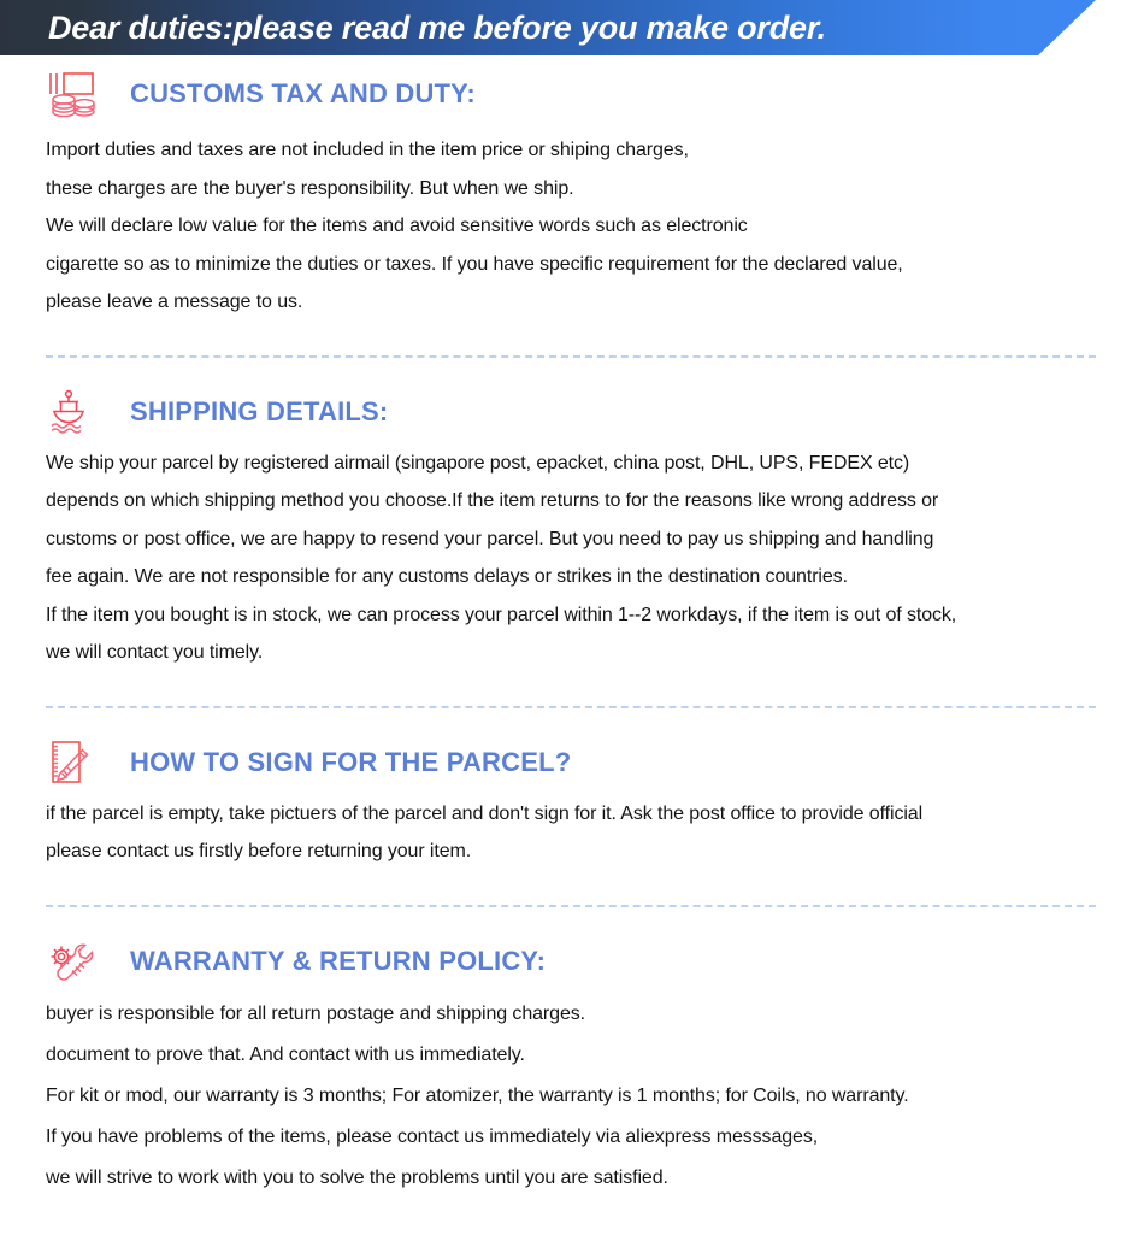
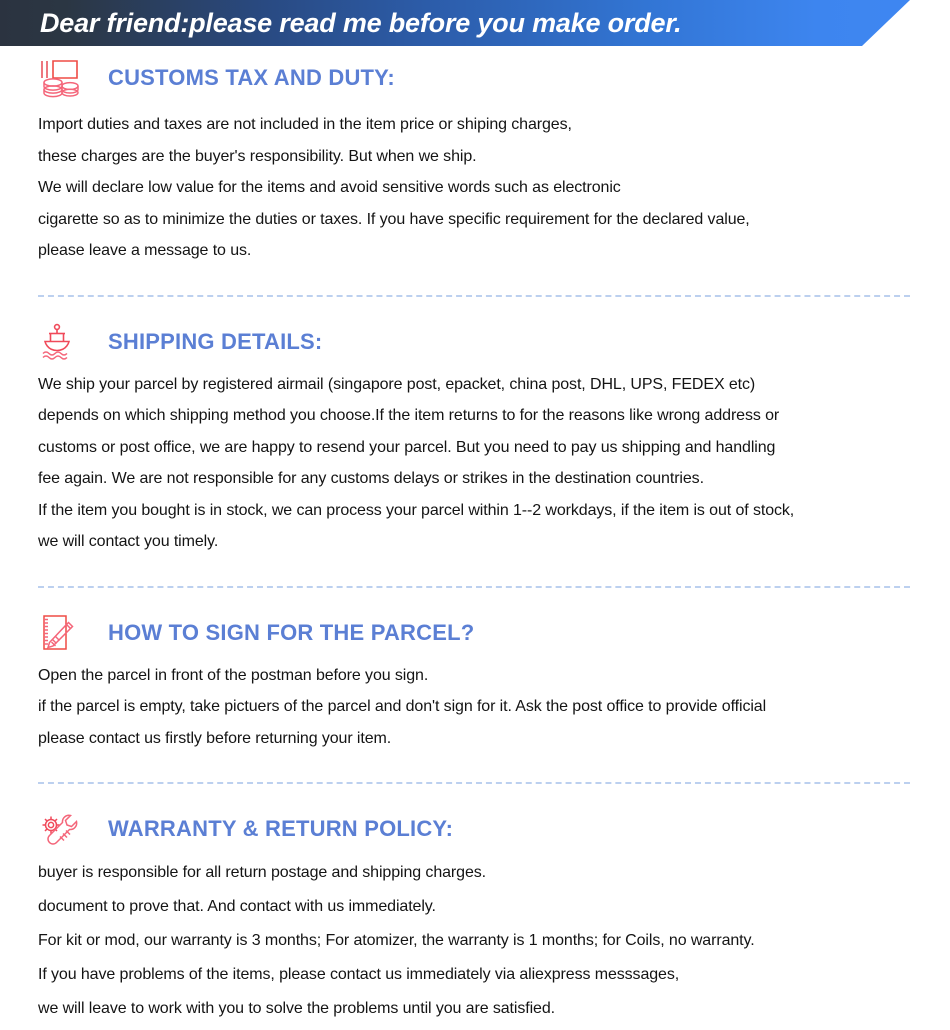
- Dear duties:please read me before you make order.
+ Dear friend:please read me before you make order.
  CUSTOMS TAX AND DUTY:
  Import duties and taxes are not included in the item price or shiping charges,
  these charges are the buyer's responsibility. But when we ship.
  We will declare low value for the items and avoid sensitive words such as electronic
  cigarette so as to minimize the duties or taxes. If you have specific requirement for the declared value,
  please leave a message to us.
  SHIPPING DETAILS:
  We ship your parcel by registered airmail (singapore post, epacket, china post, DHL, UPS, FEDEX etc)
  depends on which shipping method you choose.If the item returns to for the reasons like wrong address or
  customs or post office, we are happy to resend your parcel. But you need to pay us shipping and handling
  fee again. We are not responsible for any customs delays or strikes in the destination countries.
  If the item you bought is in stock, we can process your parcel within 1--2 workdays, if the item is out of stock,
  we will contact you timely.
  HOW TO SIGN FOR THE PARCEL?
+ Open the parcel in front of the postman before you sign.
  if the parcel is empty, take pictuers of the parcel and don't sign for it. Ask the post office to provide official
  please contact us firstly before returning your item.
  WARRANTY & RETURN POLICY:
  buyer is responsible for all return postage and shipping charges.
  document to prove that. And contact with us immediately.
  For kit or mod, our warranty is 3 months; For atomizer, the warranty is 1 months; for Coils, no warranty.
  If you have problems of the items, please contact us immediately via aliexpress messsages,
- we will strive to work with you to solve the problems until you are satisfied.
+ we will leave to work with you to solve the problems until you are satisfied.
